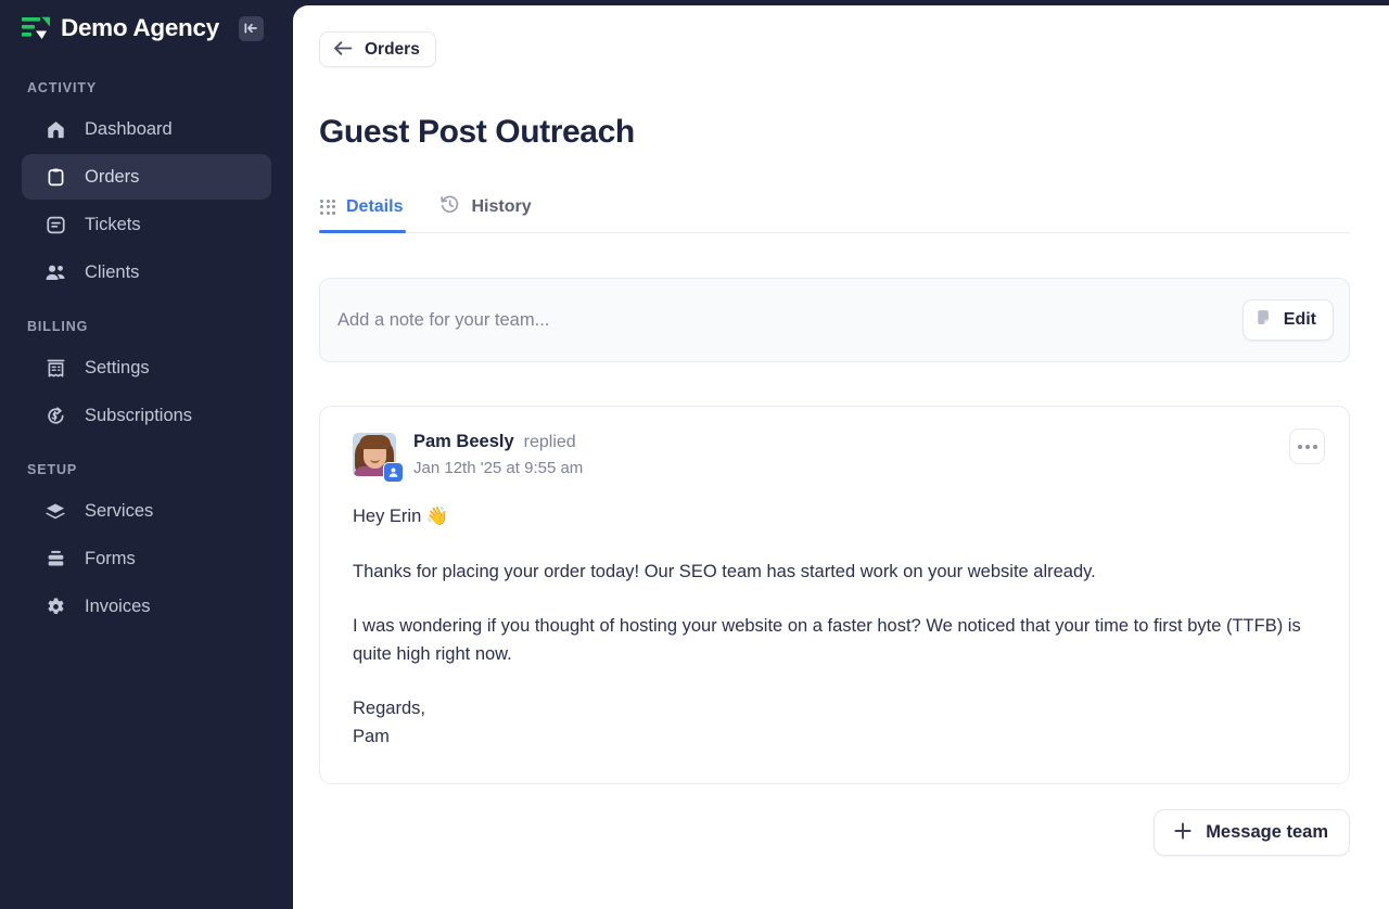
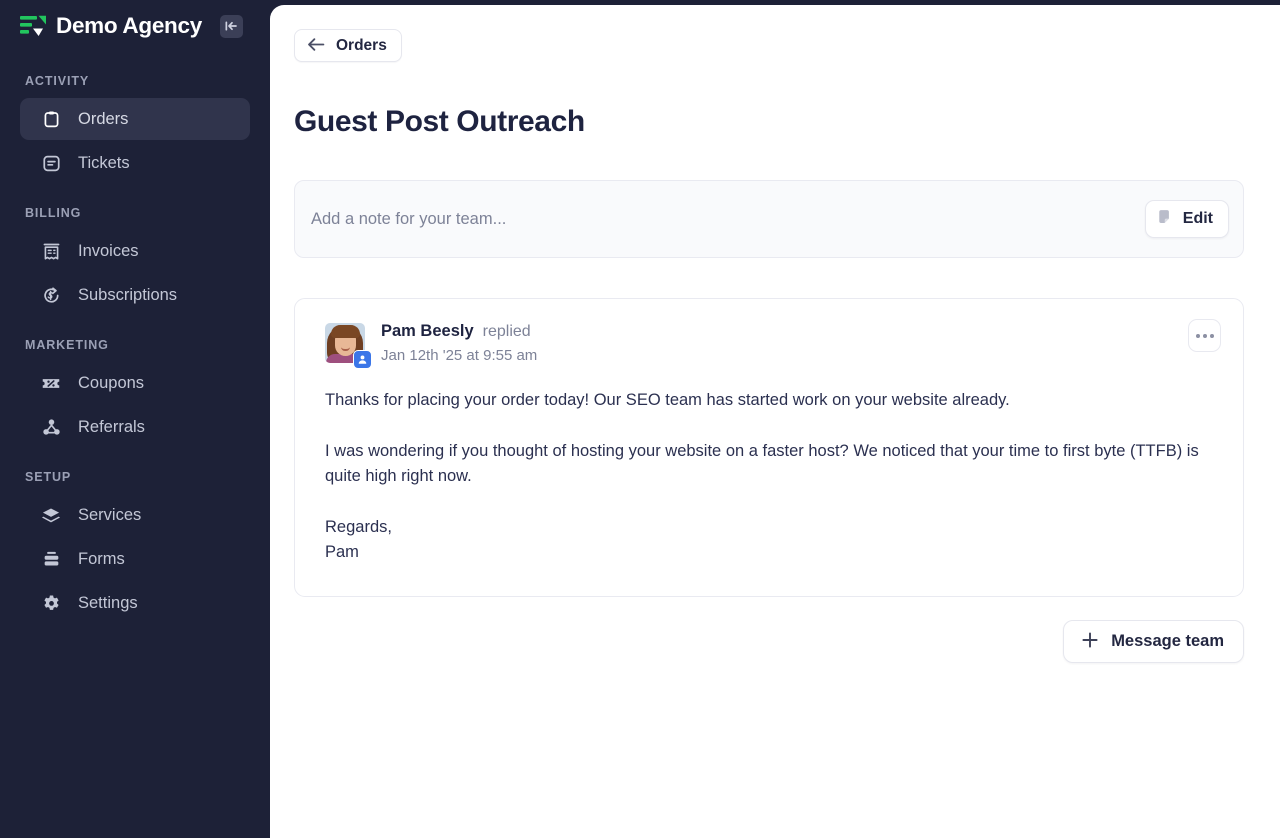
  Demo Agency
  ACTIVITY
- Dashboard
  Orders
  Tickets
- Clients
  BILLING
- Settings
+ Invoices
  Subscriptions
+ MARKETING
+ Coupons
+ Referrals
  SETUP
  Services
  Forms
- Invoices
+ Settings
  Orders
  Guest Post Outreach
- Details
- History
  Add a note for your team...
  Edit
  Pam Beesly
  replied
  Jan 12th '25 at 9:55 am
- Hey Erin 👋
  Thanks for placing your order today! Our SEO team has started work on your website already.
  I was wondering if you thought of hosting your website on a faster host? We noticed that your time to first byte (TTFB) is quite high right now.
  Regards,
  Pam
  Message team
